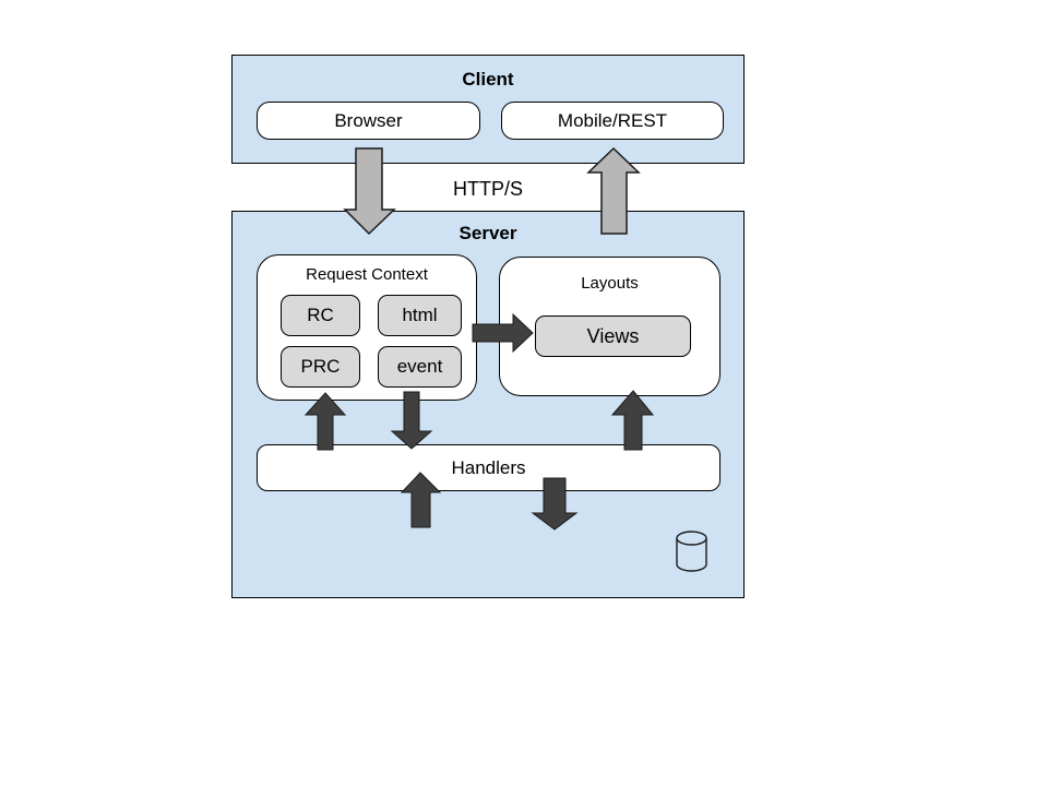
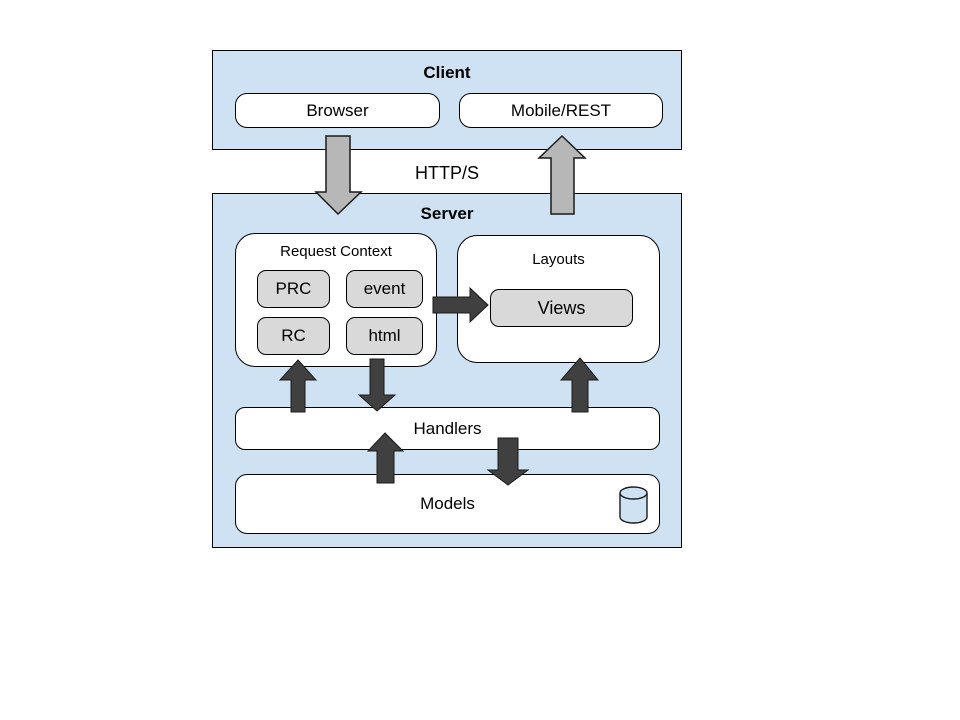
  Client
  Browser
  Mobile/REST
  HTTP/S
  Server
  Request Context
- RC
+ PRC
- html
+ event
- PRC
+ RC
- event
+ html
  Layouts
  Views
  Handlers
+ Models
